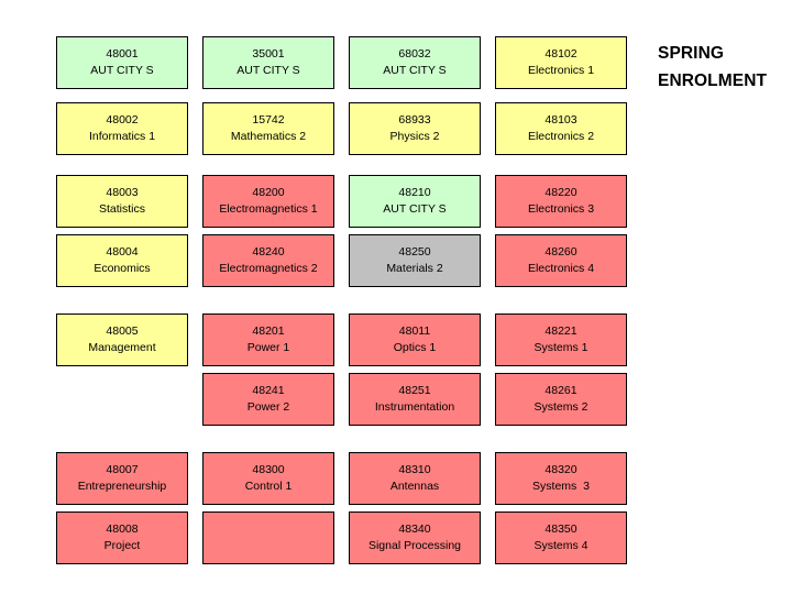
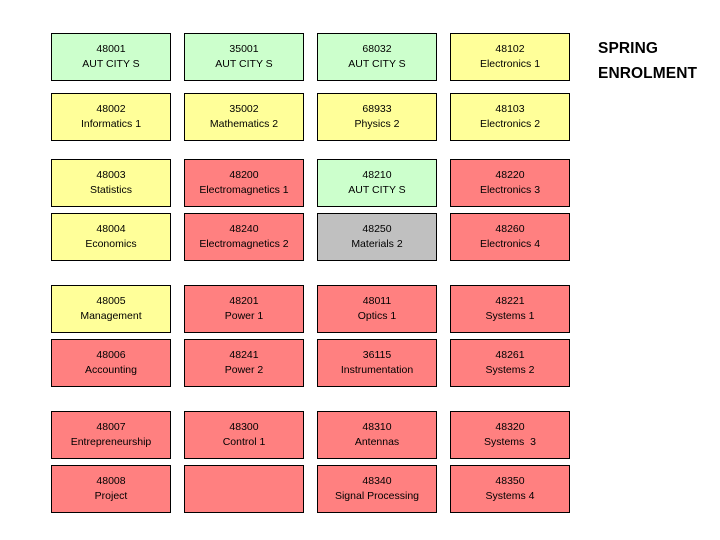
  48001
  AUT CITY S
  35001
  AUT CITY S
  68032
  AUT CITY S
  48102
  Electronics 1
  48002
  Informatics 1
- 15742
+ 35002
  Mathematics 2
  68933
  Physics 2
  48103
  Electronics 2
  48003
  Statistics
  48200
  Electromagnetics 1
  48210
  AUT CITY S
  48220
  Electronics 3
  48004
  Economics
  48240
  Electromagnetics 2
  48250
  Materials 2
  48260
  Electronics 4
  48005
  Management
  48201
  Power 1
  48011
  Optics 1
  48221
  Systems 1
+ 48006
+ Accounting
  48241
  Power 2
- 48251
+ 36115
  Instrumentation
  48261
  Systems 2
  48007
  Entrepreneurship
  48300
  Control 1
  48310
  Antennas
  48320
  Systems 3
  48008
  Project
  48340
  Signal Processing
  48350
  Systems 4
  SPRING
  ENROLMENT
